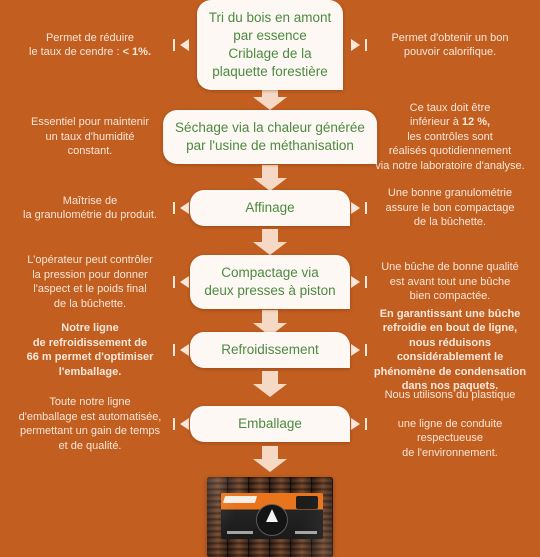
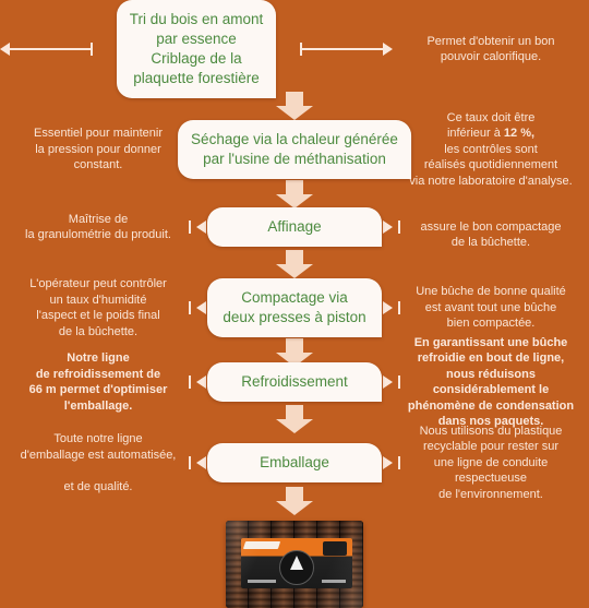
- Permet de réduire
- le taux de cendre : < 1%.
  Tri du bois en amont
  par essence
  Criblage de la
  plaquette forestière
  Permet d'obtenir un bon
  pouvoir calorifique.
  Essentiel pour maintenir
- un taux d'humidité
+ la pression pour donner
  constant.
  Séchage via la chaleur générée
  par l'usine de méthanisation
  Ce taux doit être
  inférieur à 12 %,
  les contrôles sont
  réalisés quotidiennement
  via notre laboratoire d'analyse.
  Maîtrise de
  la granulométrie du produit.
  Affinage
- Une bonne granulométrie
  assure le bon compactage
  de la bûchette.
  L'opérateur peut contrôler
- la pression pour donner
+ un taux d'humidité
  l'aspect et le poids final
  de la bûchette.
  Compactage via
  deux presses à piston
  Une bûche de bonne qualité
  est avant tout une bûche
  bien compactée.
  Notre ligne
  de refroidissement de
  66 m permet d'optimiser
  l'emballage.
  Refroidissement
  En garantissant une bûche
  refroidie en bout de ligne,
  nous réduisons
  considérablement le
  phénomène de condensation
  dans nos paquets.
  Toute notre ligne
  d'emballage est automatisée,
- permettant un gain de temps
  et de qualité.
  Emballage
  Nous utilisons du plastique
+ recyclable pour rester sur
  une ligne de conduite
  respectueuse
  de l'environnement.
